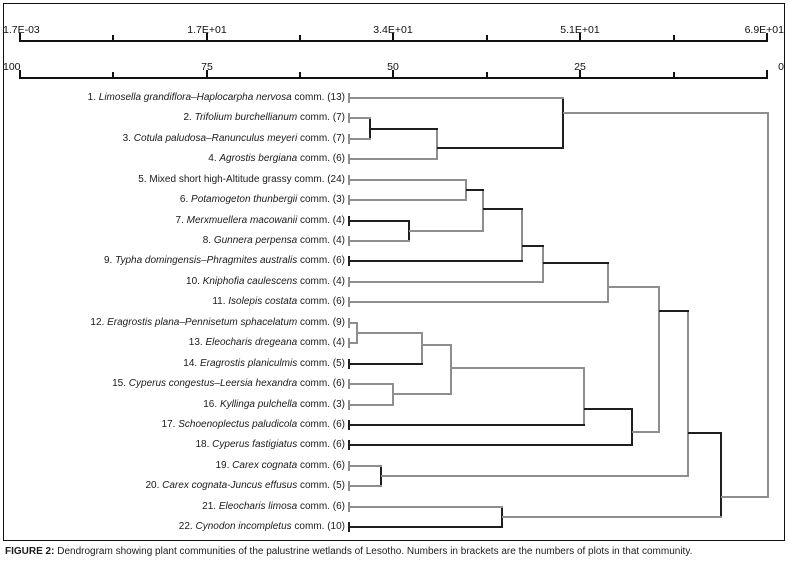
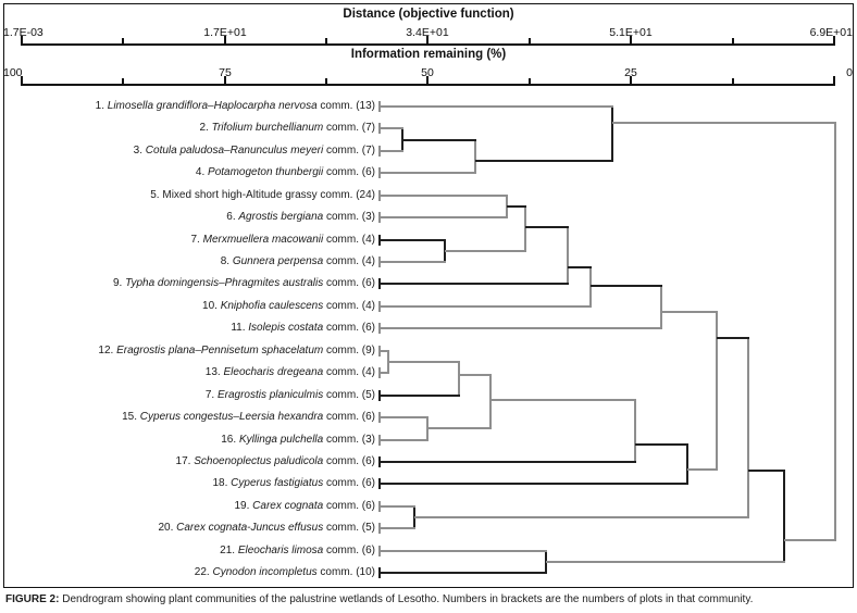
+ Distance (objective function)
+ Information remaining (%)
  1.7E-03
  1.7E+01
  3.4E+01
  5.1E+01
  6.9E+01
  100
  75
  50
  25
  0
  1. Limosella grandiflora–Haplocarpha nervosa comm. (13)
  2. Trifolium burchellianum comm. (7)
  3. Cotula paludosa–Ranunculus meyeri comm. (7)
- 4. Agrostis bergiana comm. (6)
+ 4. Potamogeton thunbergii comm. (6)
  5. Mixed short high-Altitude grassy comm. (24)
- 6. Potamogeton thunbergii comm. (3)
+ 6. Agrostis bergiana comm. (3)
  7. Merxmuellera macowanii comm. (4)
  8. Gunnera perpensa comm. (4)
  9. Typha domingensis–Phragmites australis comm. (6)
  10. Kniphofia caulescens comm. (4)
  11. Isolepis costata comm. (6)
  12. Eragrostis plana–Pennisetum sphacelatum comm. (9)
  13. Eleocharis dregeana comm. (4)
- 14. Eragrostis planiculmis comm. (5)
+ 7. Eragrostis planiculmis comm. (5)
  15. Cyperus congestus–Leersia hexandra comm. (6)
  16. Kyllinga pulchella comm. (3)
  17. Schoenoplectus paludicola comm. (6)
  18. Cyperus fastigiatus comm. (6)
  19. Carex cognata comm. (6)
  20. Carex cognata-Juncus effusus comm. (5)
  21. Eleocharis limosa comm. (6)
  22. Cynodon incompletus comm. (10)
  FIGURE 2: Dendrogram showing plant communities of the palustrine wetlands of Lesotho. Numbers in brackets are the numbers of plots in that community.
